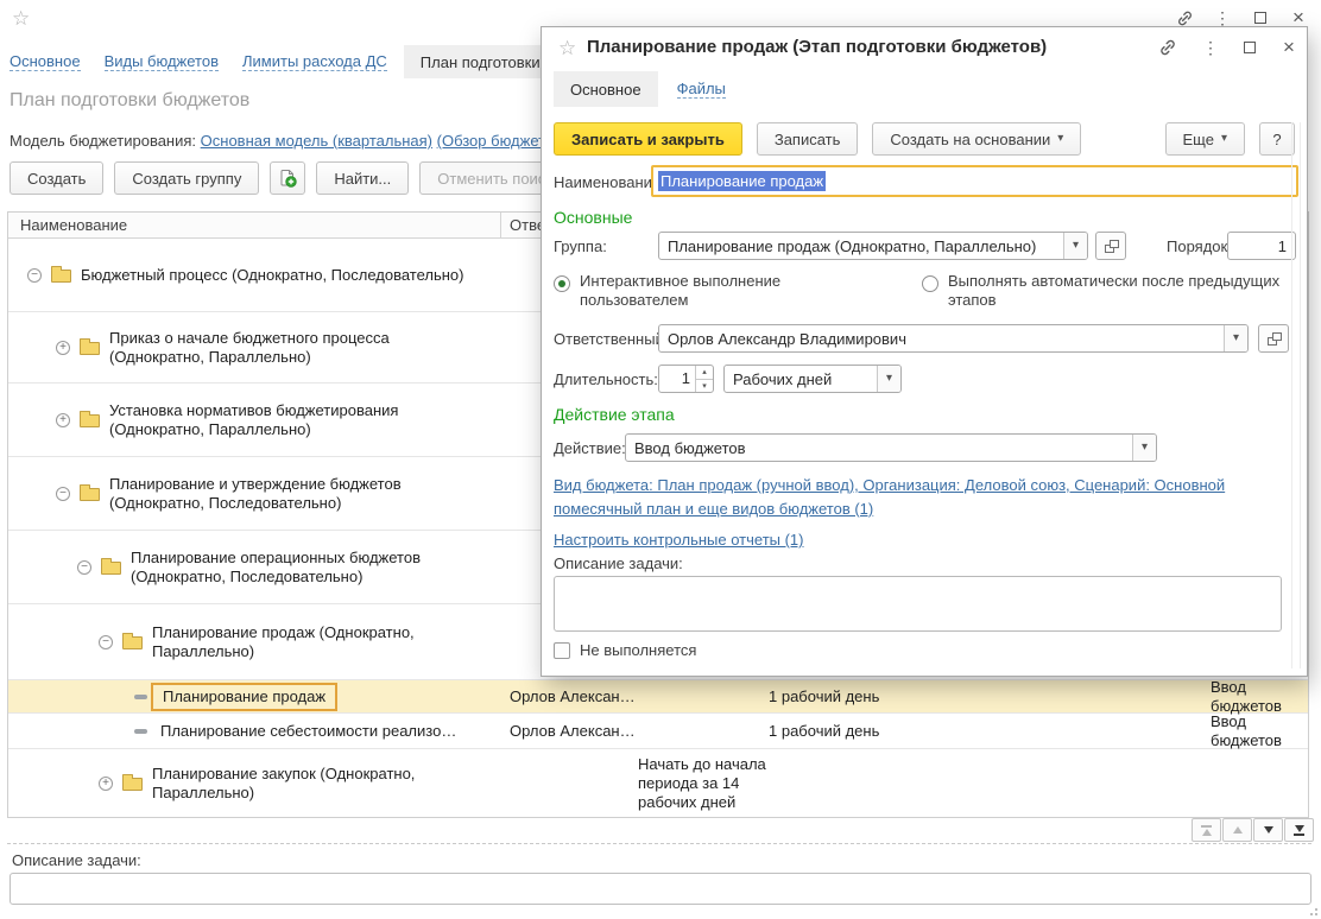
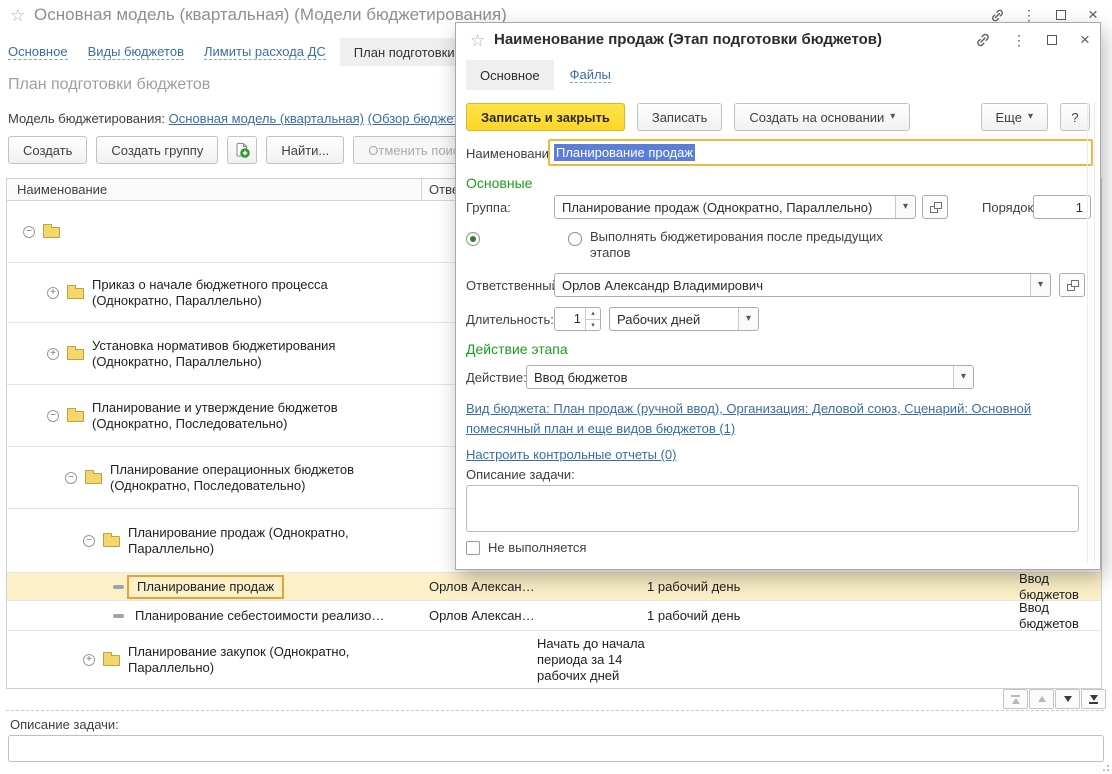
  ☆
+ Основная модель (квартальная) (Модели бюджетирования)
  ⋮
  ×
  Основное
  Виды бюджетов
  Лимиты расхода ДС
  План подготовки бюджетов
  Модель бюджетирования: Основная модель (квартальная) (Обзор бюдже
  Создать
  Создать группу
  Найти...
  Отменить пои
  Наименование
  −
- Бюджетный процесс (Однократно, Последовательно)
  +
  Приказ о начале бюджетного процесса
  (Однократно, Параллельно)
  +
  Установка нормативов бюджетирования
  (Однократно, Параллельно)
  −
  Планирование и утверждение бюджетов
  (Однократно, Последовательно)
  −
  Планирование операционных бюджетов
  (Однократно, Последовательно)
  −
  Планирование продаж (Однократно,
  Параллельно)
  Планирование продаж
  Орлов Алексан…
  1 рабочий день
  Ввод бюджетов
  Планирование себестоимости реализо…
  Орлов Алексан…
  1 рабочий день
  Ввод бюджетов
  +
  Планирование закупок (Однократно,
  Параллельно)
  Начать до начала
  периода за 14
  рабочих дней
  Описание задачи:
  ☆
- Планирование продаж (Этап подготовки бюджетов)
+ Наименование продаж (Этап подготовки бюджетов)
  ⋮
  ×
  Основное
  Файлы
  Записать и закрыть
  Записать
  Создать на основании
  ▾
  Еще
  ▾
  ?
  Наименовани
  Планирование продаж
  Основные
  Группа:
  Планирование продаж (Однократно, Параллельно)
  ▾
  Порядок
  1
- Интерактивное выполнение пользователем
- Выполнять автоматически после предыдущих этапов
+ Выполнять бюджетирования после предыдущих этапов
  Ответственны
  Орлов Александр Владимирович
  ▾
  Длительность:
  1
  Рабочих дней
  ▾
  Действие этапа
  Действие:
  Ввод бюджетов
  ▾
  Вид бюджета: План продаж (ручной ввод), Организация: Деловой союз, Сценарий: Основной
  помесячный план и еще видов бюджетов (1)
- Настроить контрольные отчеты (1)
+ Настроить контрольные отчеты (0)
  Описание задачи:
  Не выполняется
